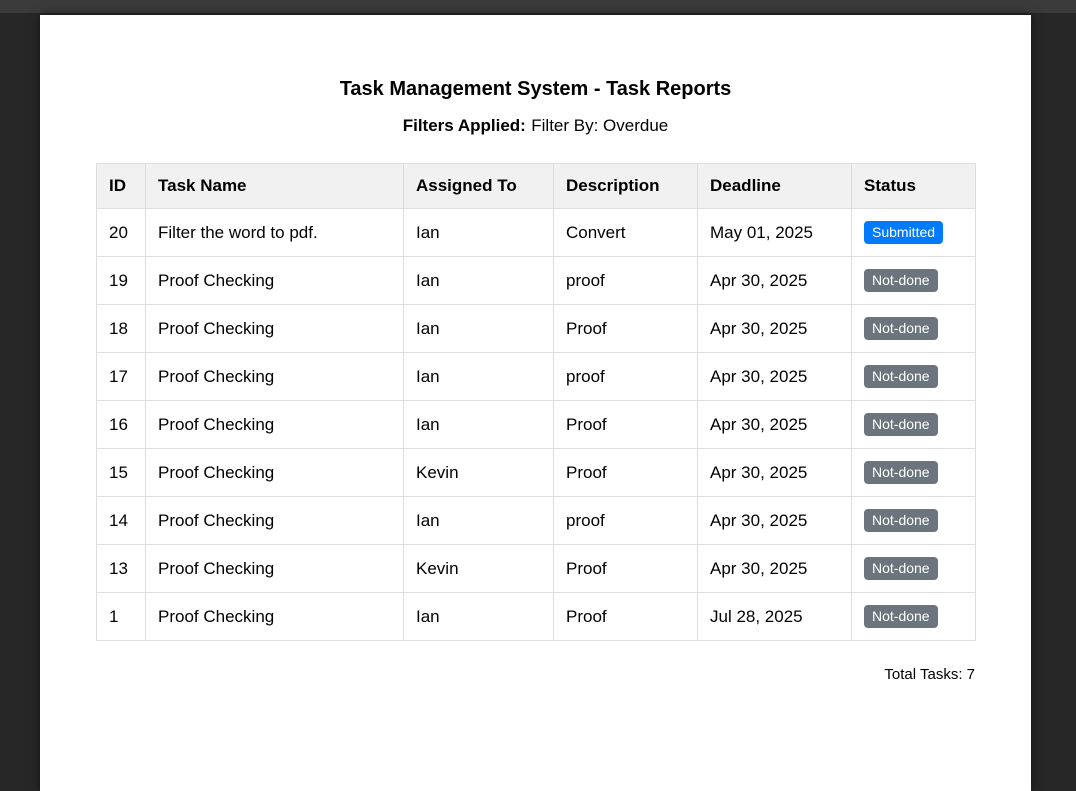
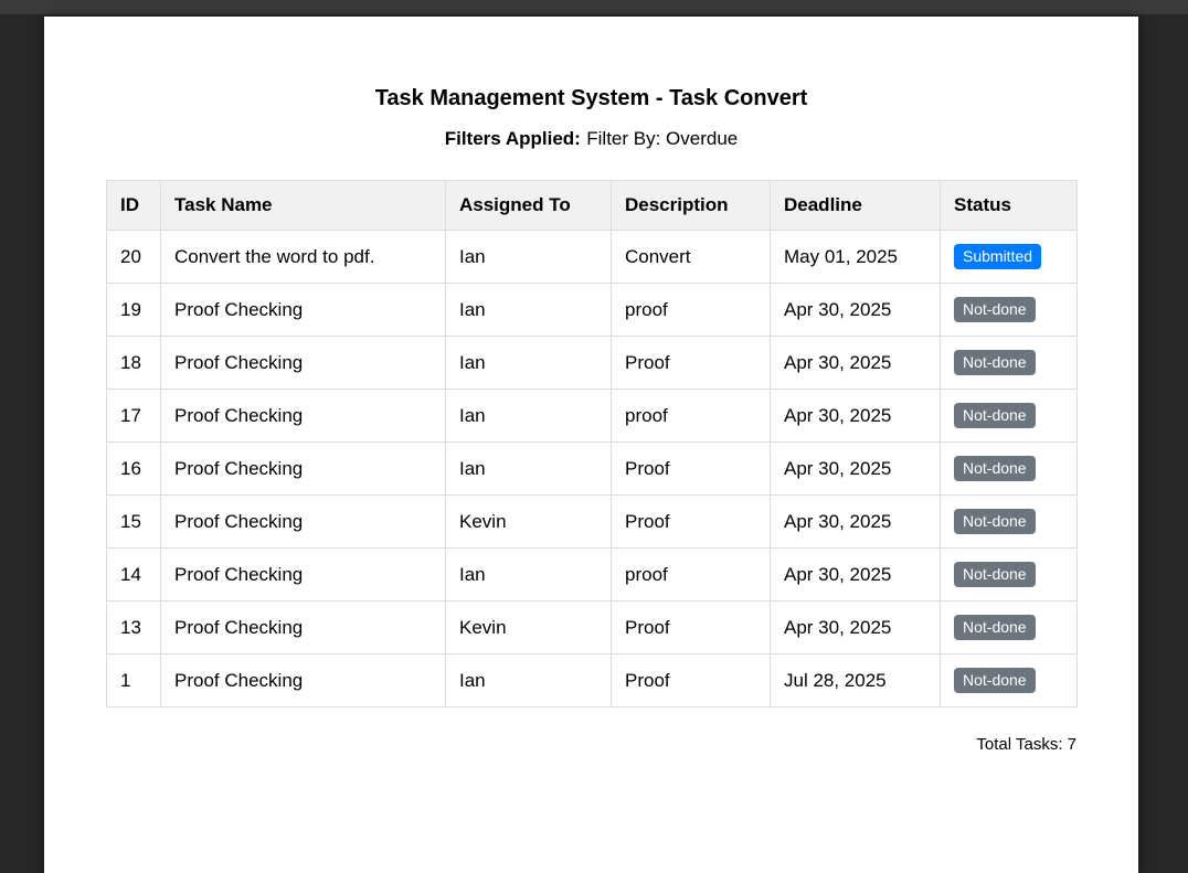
- Task Management System - Task Reports
+ Task Management System - Task Convert
  Filters Applied: Filter By: Overdue
  ID	Task Name	Assigned To	Description	Deadline	Status
- 20	Filter the word to pdf.	Ian	Convert	May 01, 2025	Submitted
+ 20	Convert the word to pdf.	Ian	Convert	May 01, 2025	Submitted
  19	Proof Checking	Ian	proof	Apr 30, 2025	Not-done
  18	Proof Checking	Ian	Proof	Apr 30, 2025	Not-done
  17	Proof Checking	Ian	proof	Apr 30, 2025	Not-done
  16	Proof Checking	Ian	Proof	Apr 30, 2025	Not-done
  15	Proof Checking	Kevin	Proof	Apr 30, 2025	Not-done
  14	Proof Checking	Ian	proof	Apr 30, 2025	Not-done
  13	Proof Checking	Kevin	Proof	Apr 30, 2025	Not-done
  1	Proof Checking	Ian	Proof	Jul 28, 2025	Not-done
  Total Tasks: 7
